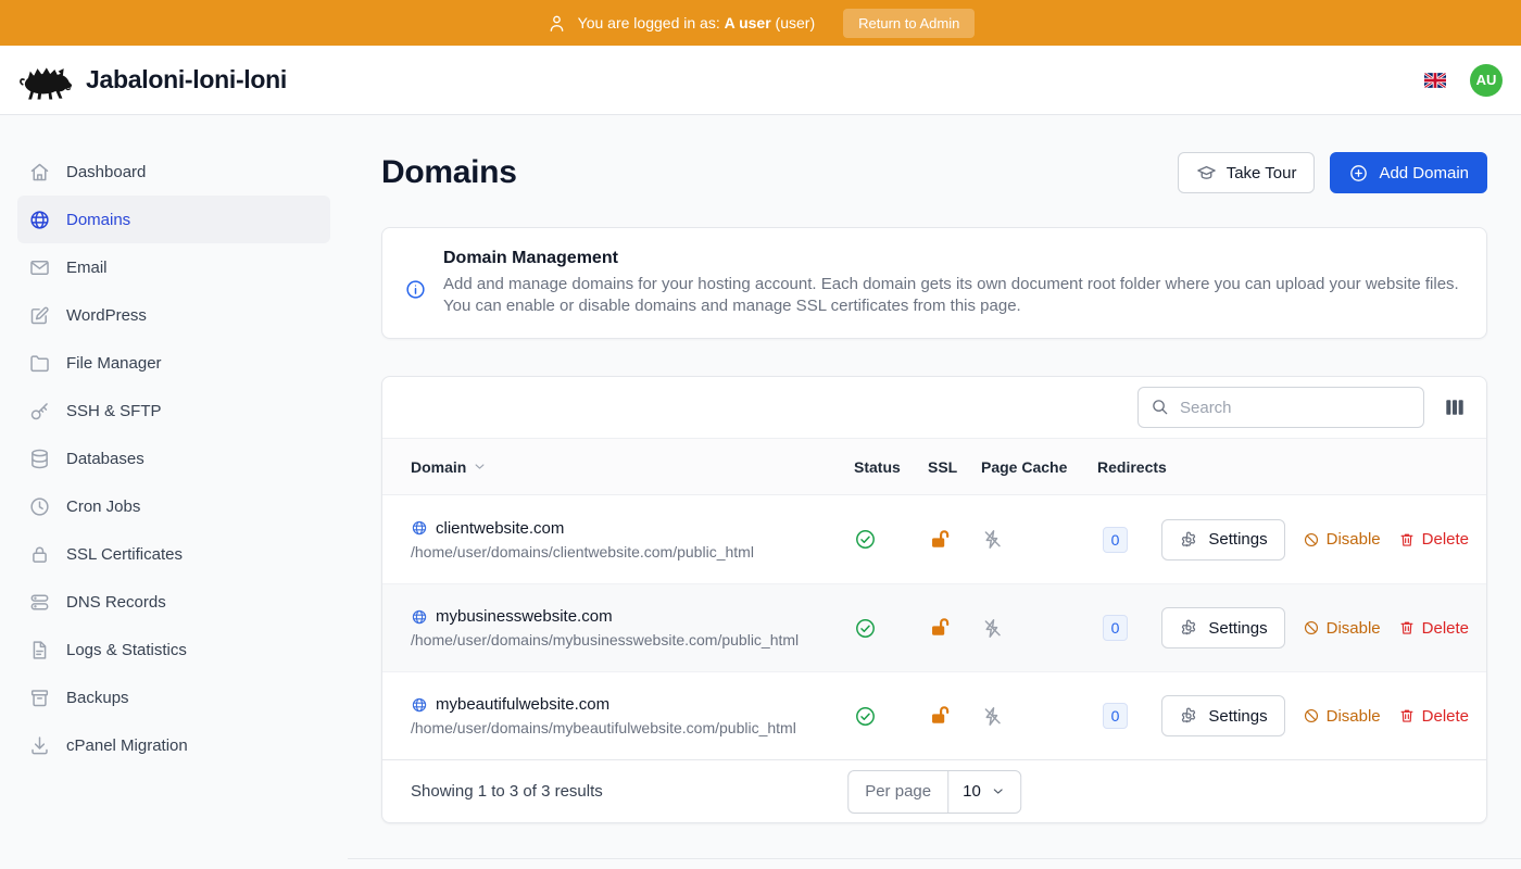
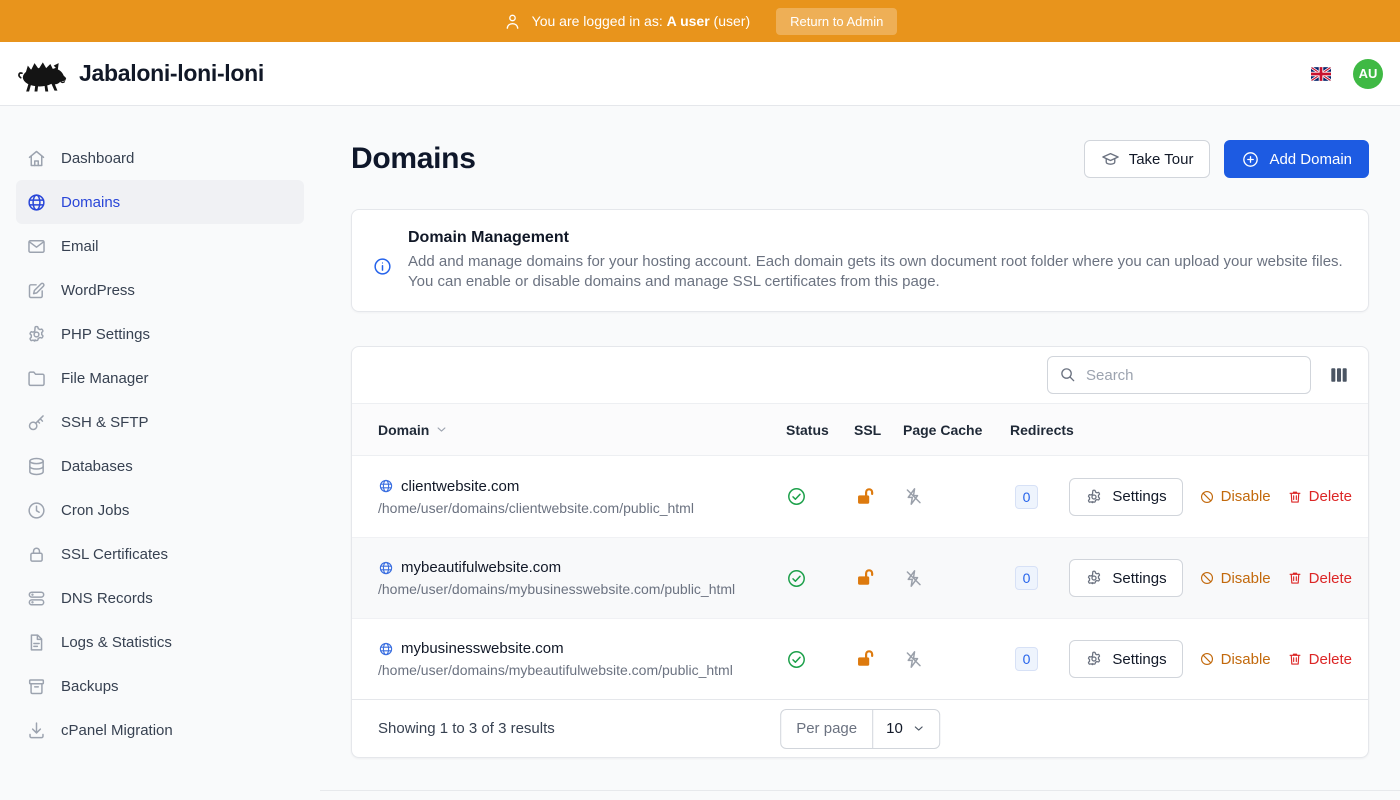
  You are logged in as: A user (user)
  Return to Admin
  Jabaloni-loni-loni
  AU
  Dashboard
  Domains
  Email
  WordPress
+ PHP Settings
  File Manager
  SSH & SFTP
  Databases
  Cron Jobs
  SSL Certificates
  DNS Records
  Logs & Statistics
  Backups
  cPanel Migration
  Domains
  Take Tour
  Add Domain
  Domain Management
  Add and manage domains for your hosting account. Each domain gets its own document root folder where you can upload your website files. You can enable or disable domains and manage SSL certificates from this page.
  Search
  Domain
  Status
  SSL
  Page Cache
  Redirects
  clientwebsite.com
  /home/user/domains/clientwebsite.com/public_html
  0
  Settings
  Disable
  Delete
- mybusinesswebsite.com
+ mybeautifulwebsite.com
  /home/user/domains/mybusinesswebsite.com/public_html
  0
  Settings
  Disable
  Delete
- mybeautifulwebsite.com
+ mybusinesswebsite.com
  /home/user/domains/mybeautifulwebsite.com/public_html
  0
  Settings
  Disable
  Delete
  Showing 1 to 3 of 3 results
  Per page
  10
